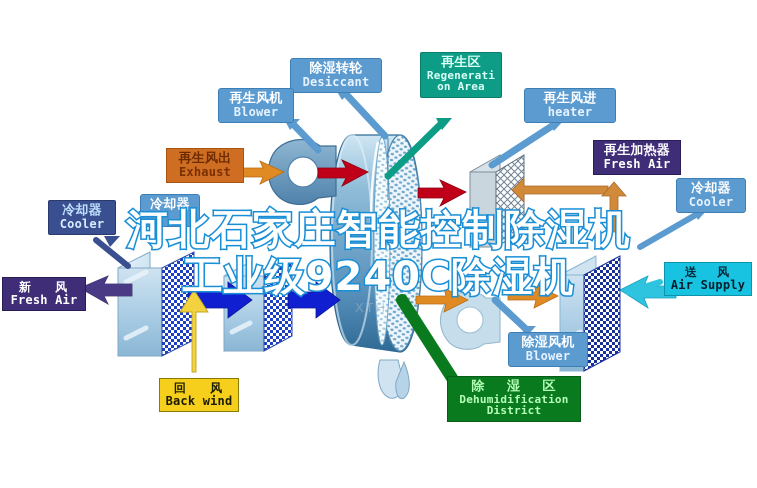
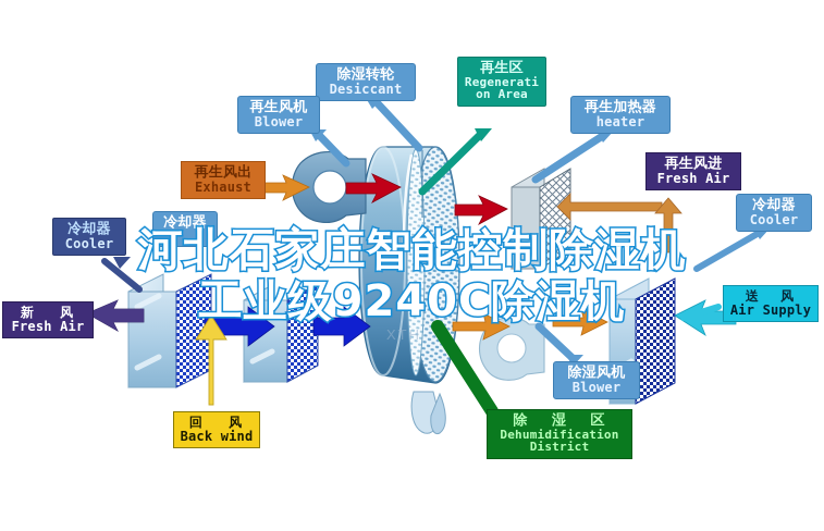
  除湿转轮
  Desiccant
  再生风机
  Blower
  再生区
  Regenerati
  on Area
- 再生风进
+ 再生加热器
  heater
  再生风出
  Exhaust
- 再生加热器
+ 再生风进
  Fresh Air
  冷却器
  Cooler
  冷却器
  Cooler
  冷却器
  新 风
  Fresh Air
  回 风
  Back wind
  送 风
  Air Supply
  除湿风机
  Blower
  除 湿 区
  Dehumidification
  District
  XTH
  河北石家庄智能控制除湿机
  工业级9240C除湿机
